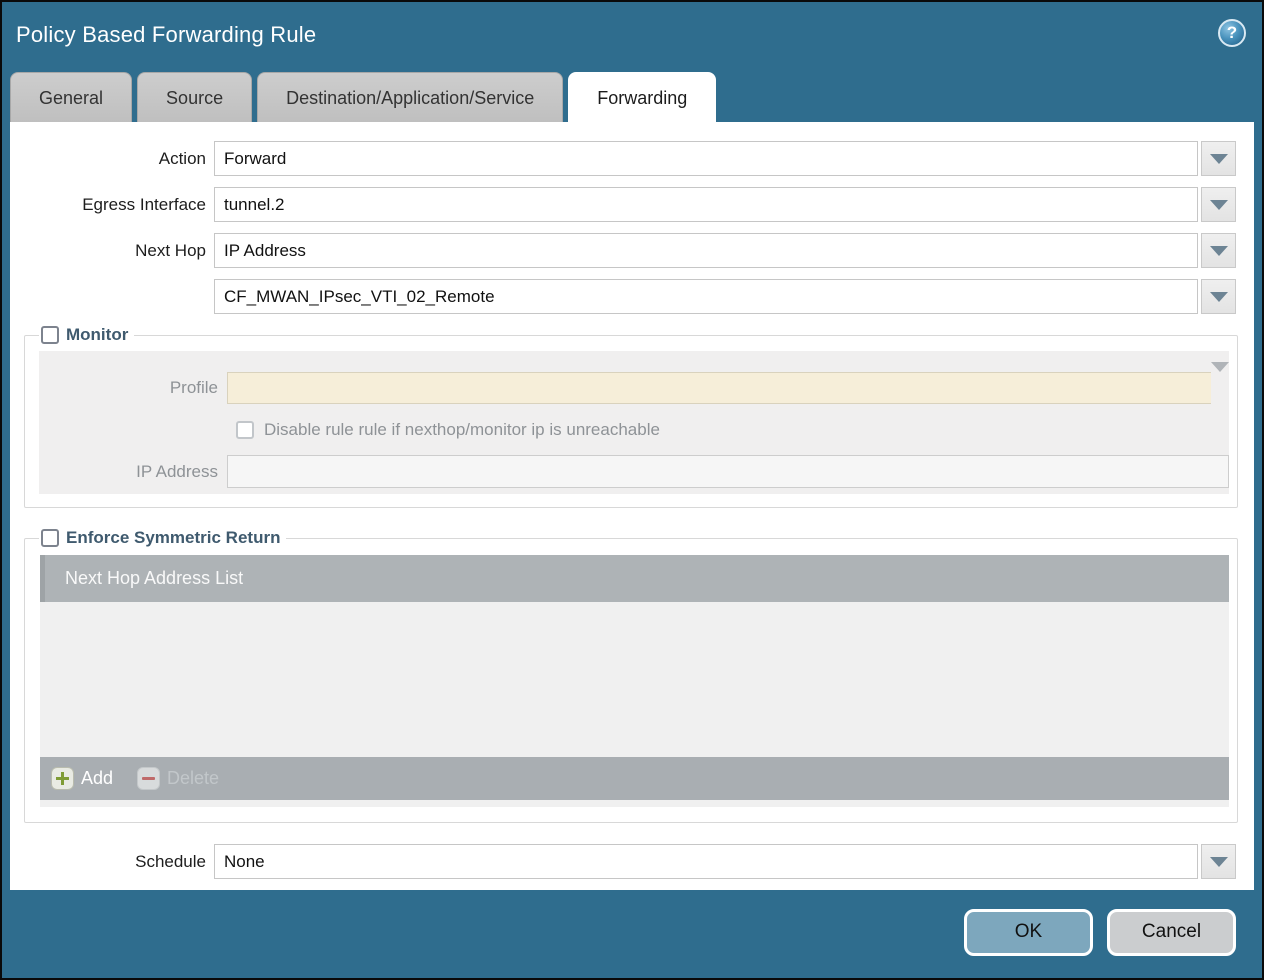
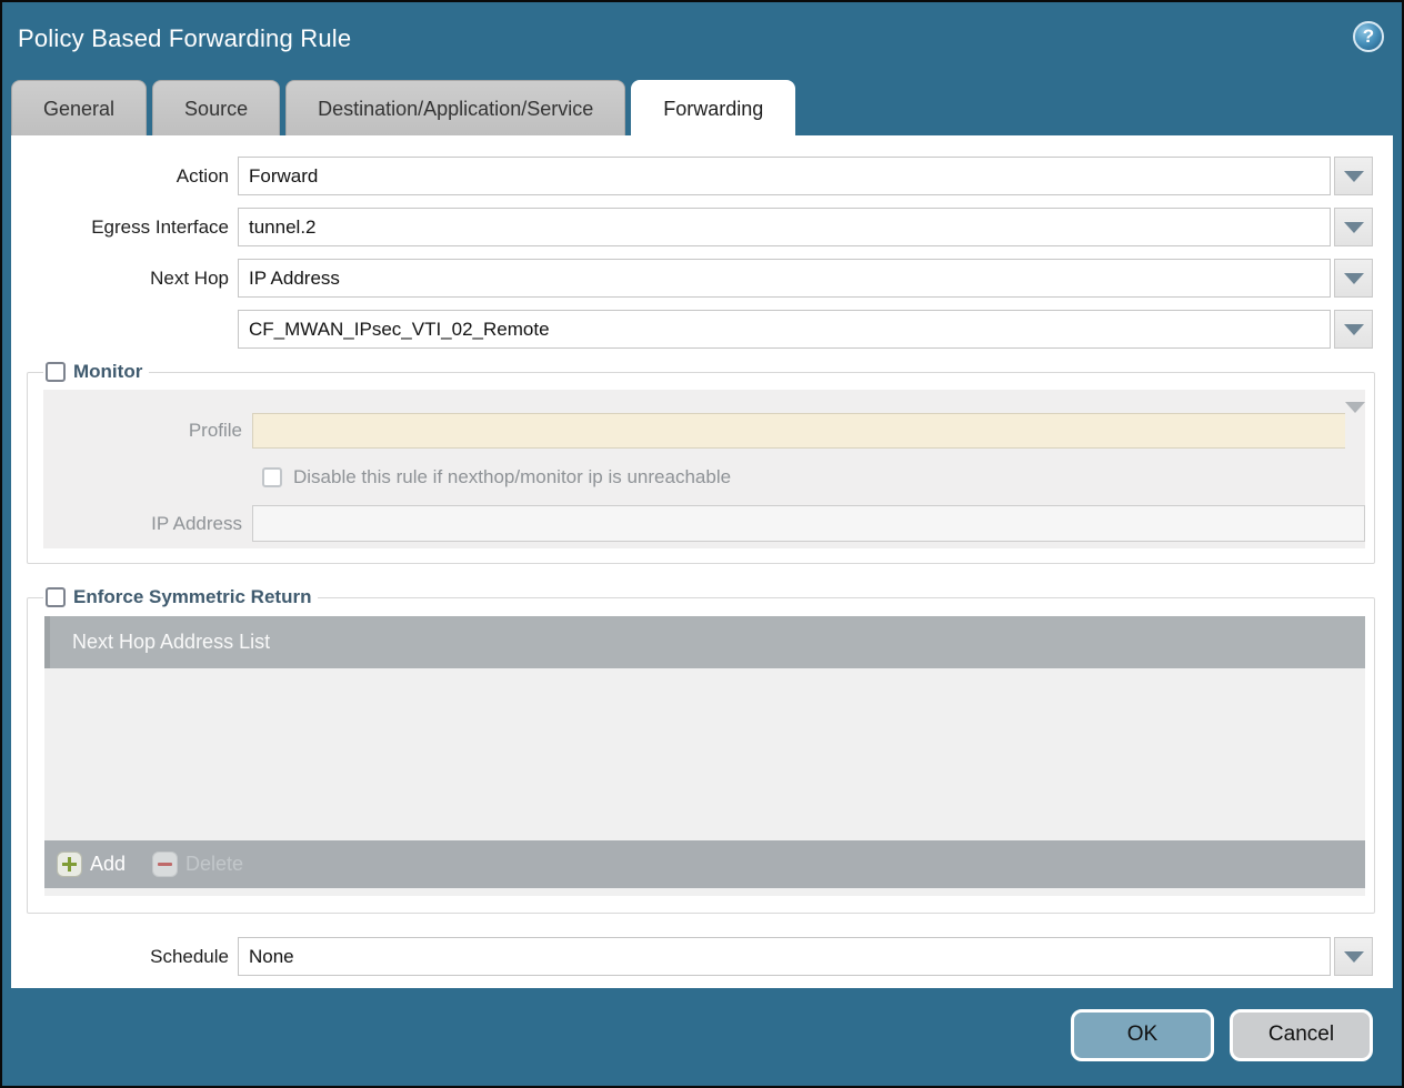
  Policy Based Forwarding Rule
  ?
  General
  Source
  Destination/Application/Service
  Forwarding
  Action
  Forward
  Egress Interface
  tunnel.2
  Next Hop
  IP Address
  CF_MWAN_IPsec_VTI_02_Remote
  Monitor
  Profile
- Disable rule rule if nexthop/monitor ip is unreachable
+ Disable this rule if nexthop/monitor ip is unreachable
  IP Address
  Enforce Symmetric Return
  Next Hop Address List
  Add
  Delete
  Schedule
  None
  OK
  Cancel
